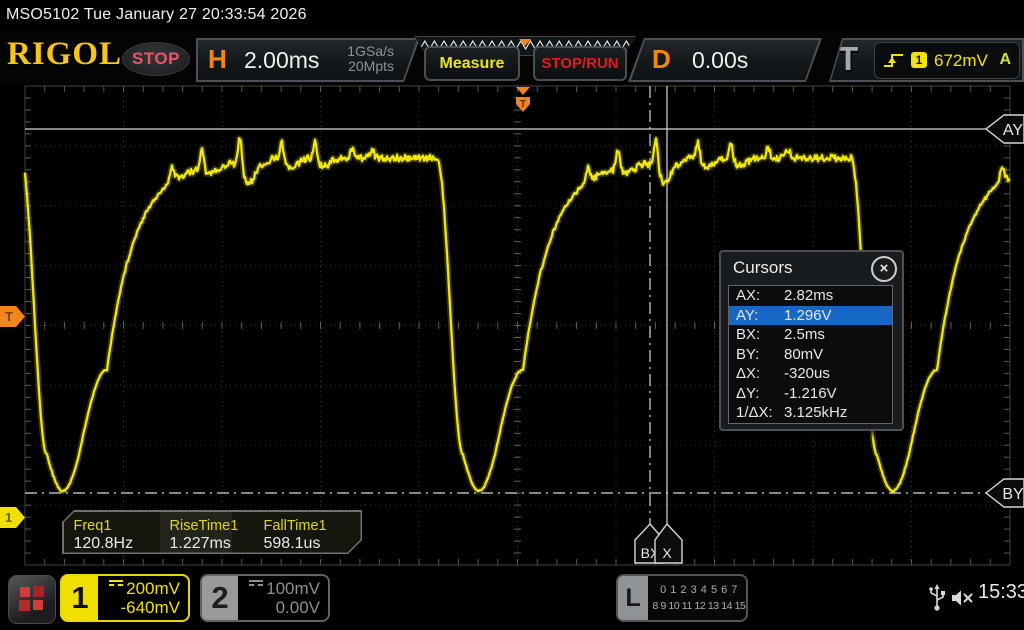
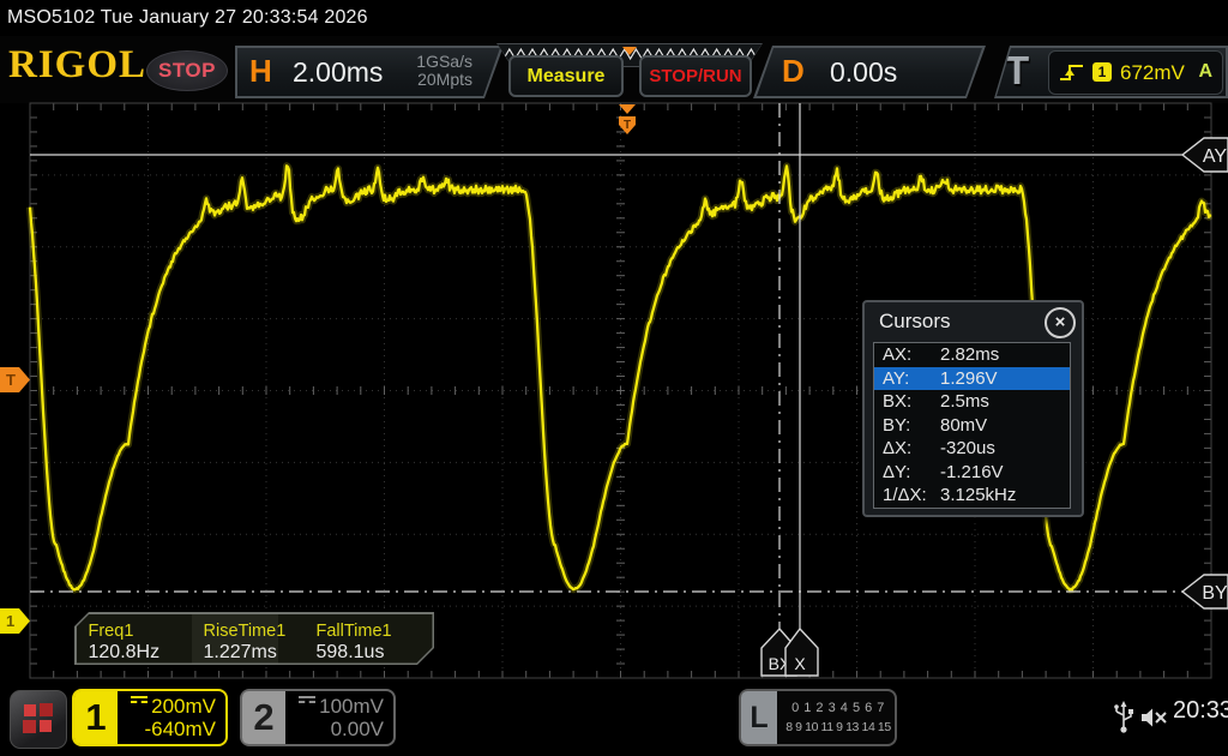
  MSO5102 Tue January 27 20:33:54 2026
  RIGOL
  STOP
  H
  2.00ms
  1GSa/s
  20Mpts
  Measure
  STOP/RUN
  D
  0.00s
  T
  1
  672mV
  A
  AY
  BY
  X
  T
  T
  1
  Freq1
  120.8Hz
  RiseTime1
  1.227ms
  FallTime1
  598.1us
  Cursors
  ×
  AX:
  2.82ms
  AY:
  1.296V
  BX:
  2.5ms
  BY:
  80mV
  ΔX:
  -320us
  ΔY:
  -1.216V
  1/ΔX:
  3.125kHz
  1
  200mV
  -640mV
  2
  100mV
  0.00V
  L
  0 1 2 3 4 5 6 7
- 8 9 10 11 12 13 14 15
+ 8 9 10 11 9 13 14 15
- 15:33
+ 20:33
